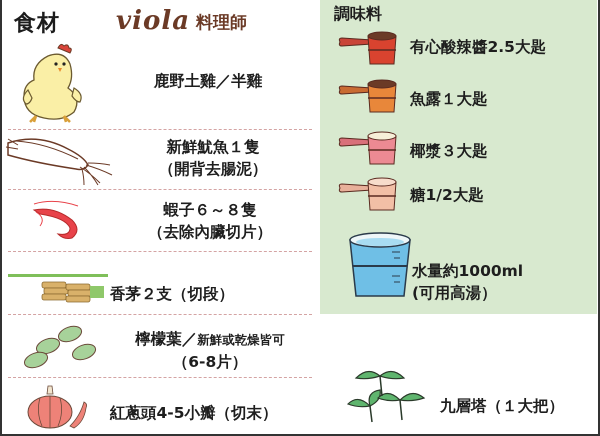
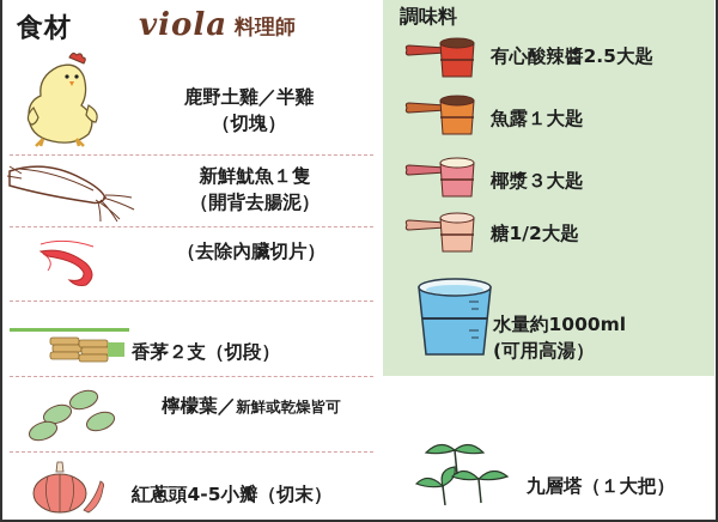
  食材
  viola
  料理師
  鹿野土雞／半雞
+ （切塊）
  新鮮魷魚１隻
  （開背去腸泥）
- 蝦子６～８隻
  （去除內臟切片）
  香茅２支（切段）
  檸檬葉／新鮮或乾燥皆可
- （6-8片）
  紅蔥頭4-5小瓣（切末）
  調味料
  有心酸辣醬2.5大匙
  魚露１大匙
  椰漿３大匙
  糖1/2大匙
  水量約1000ml
  (可用高湯）
  九層塔（１大把）
